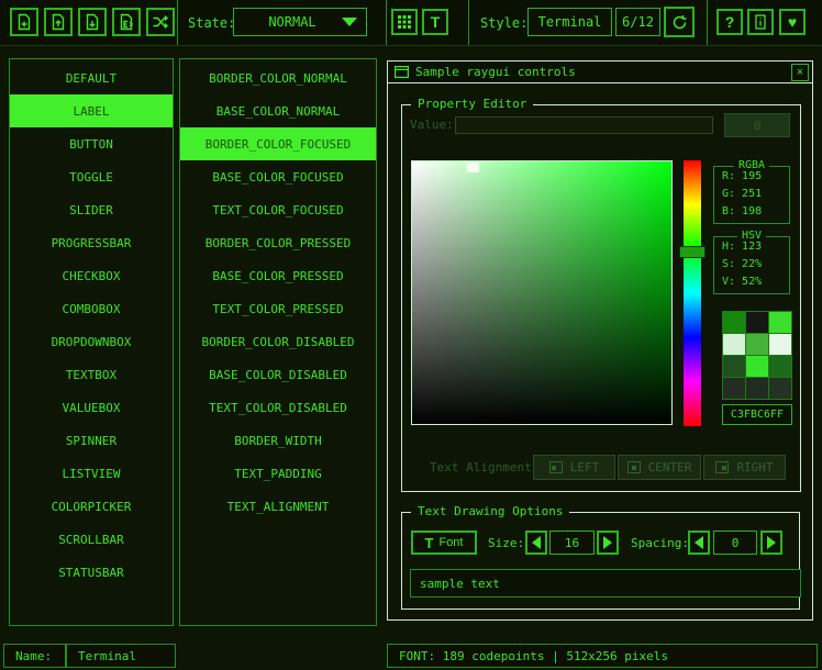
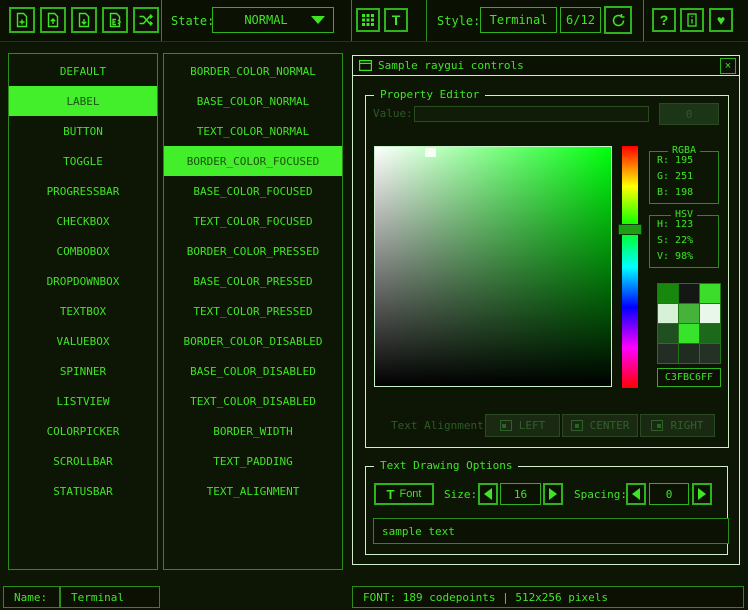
  State:
  NORMAL
  T
  Style:
  Terminal
  6/12
  ?
  ♥
  DEFAULT
  LABEL
  BUTTON
  TOGGLE
- SLIDER
  PROGRESSBAR
  CHECKBOX
  COMBOBOX
  DROPDOWNBOX
  TEXTBOX
  VALUEBOX
  SPINNER
  LISTVIEW
  COLORPICKER
  SCROLLBAR
  STATUSBAR
  BORDER_COLOR_NORMAL
  BASE_COLOR_NORMAL
+ TEXT_COLOR_NORMAL
  BORDER_COLOR_FOCUSED
  BASE_COLOR_FOCUSED
  TEXT_COLOR_FOCUSED
  BORDER_COLOR_PRESSED
  BASE_COLOR_PRESSED
  TEXT_COLOR_PRESSED
  BORDER_COLOR_DISABLED
  BASE_COLOR_DISABLED
  TEXT_COLOR_DISABLED
  BORDER_WIDTH
  TEXT_PADDING
  TEXT_ALIGNMENT
  Sample raygui controls
  ×
  Property Editor
  Value:
  0
  RGBA
  R: 195
  G: 251
  B: 198
  HSV
  H: 123
  S: 22%
- V: 52%
+ V: 98%
  C3FBC6FF
  Text Alignment
  LEFT
  CENTER
  RIGHT
  Text Drawing Options
  T
  Font
  Size:
  16
  Spacing:
  0
  sample text
  Name:
  Terminal
  FONT: 189 codepoints | 512x256 pixels
